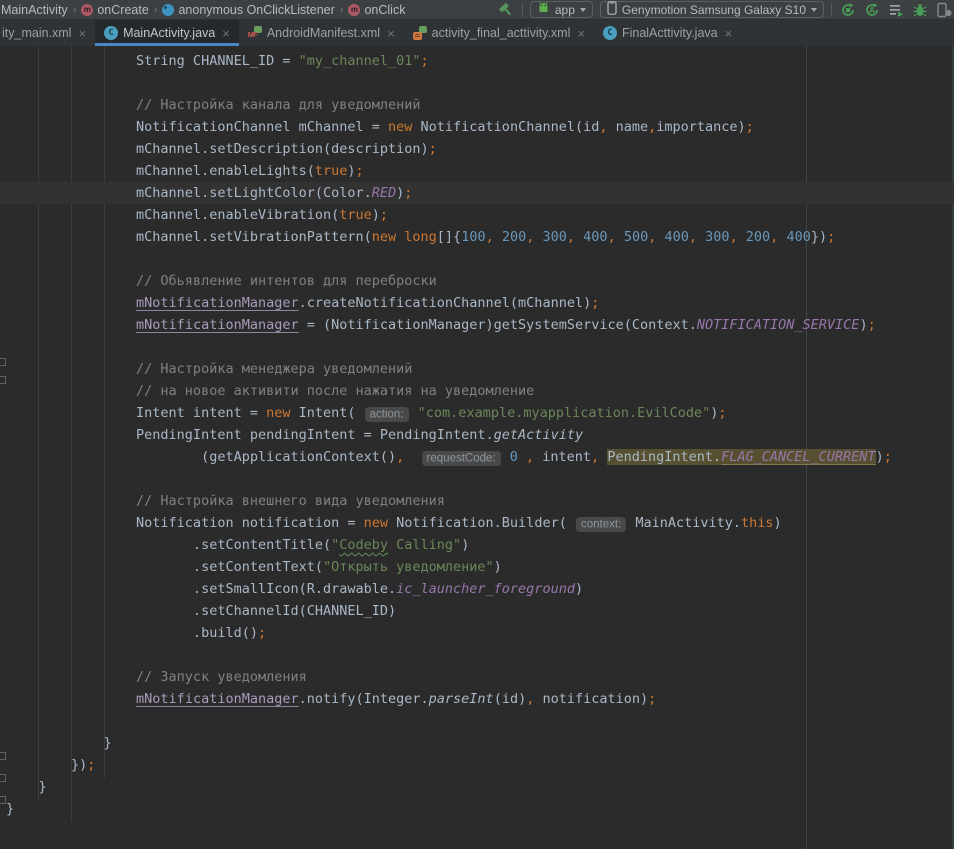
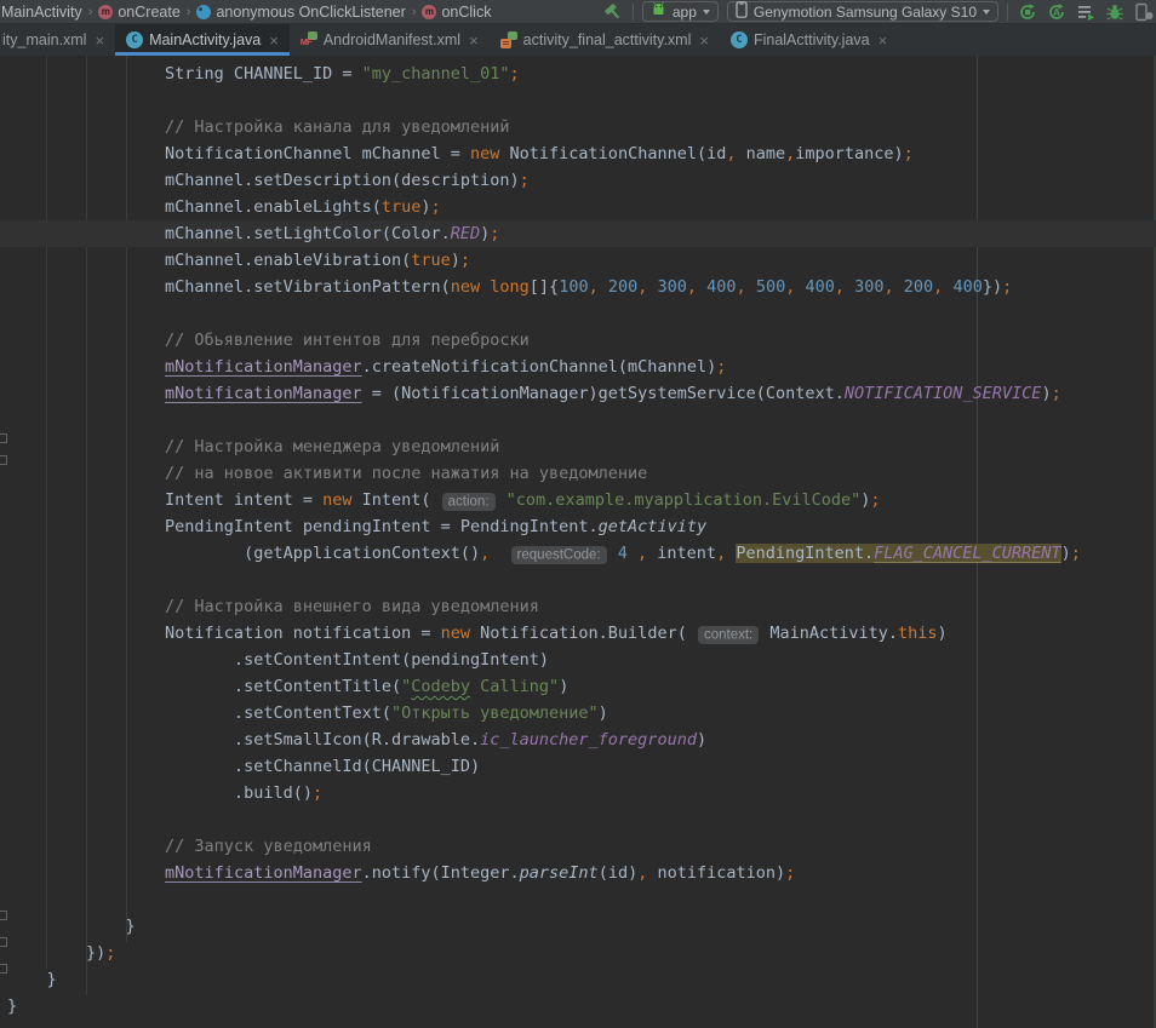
  MainActivity
  ›
  m
  onCreate
  ›
  anonymous OnClickListener
  ›
  m
  onClick
  app
  Genymotion Samsung Galaxy S10
  A
  ity_main.xml
  ×
  MainActivity.java
  ×
  AndroidManifest.xml
  ×
  activity_final_acttivity.xml
  ×
  FinalActtivity.java
  ×
  String CHANNEL_ID = "my_channel_01";
  // Настройка канала для уведомлений
  NotificationChannel mChannel = new NotificationChannel(id, name,importance);
  mChannel.setDescription(description);
  mChannel.enableLights(true);
  mChannel.setLightColor(Color.RED);
  mChannel.enableVibration(true);
  mChannel.setVibrationPattern(new long[]{100, 200, 300, 400, 500, 400, 300, 200, 400});
  // Обьявление интентов для переброски
  mNotificationManager.createNotificationChannel(mChannel);
  mNotificationManager = (NotificationManager)getSystemService(Context.NOTIFICATION_SERVICE);
  // Настройка менеджера уведомлений
  // на новое активити после нажатия на уведомление
  Intent intent = new Intent( action: "com.example.myapplication.EvilCode");
  PendingIntent pendingIntent = PendingIntent.getActivity
- (getApplicationContext(), requestCode: 0 , intent, PendingIntent.FLAG_CANCEL_CURRENT);
+ (getApplicationContext(), requestCode: 4 , intent, PendingIntent.FLAG_CANCEL_CURRENT);
  // Настройка внешнего вида уведомления
  Notification notification = new Notification.Builder( context: MainActivity.this)
+ .setContentIntent(pendingIntent)
  .setContentTitle("Codeby Calling")
  .setContentText("Открыть уведомление")
  .setSmallIcon(R.drawable.ic_launcher_foreground)
  .setChannelId(CHANNEL_ID)
  .build();
  // Запуск уведомления
  mNotificationManager.notify(Integer.parseInt(id), notification);
  }
  });
  }
  }
